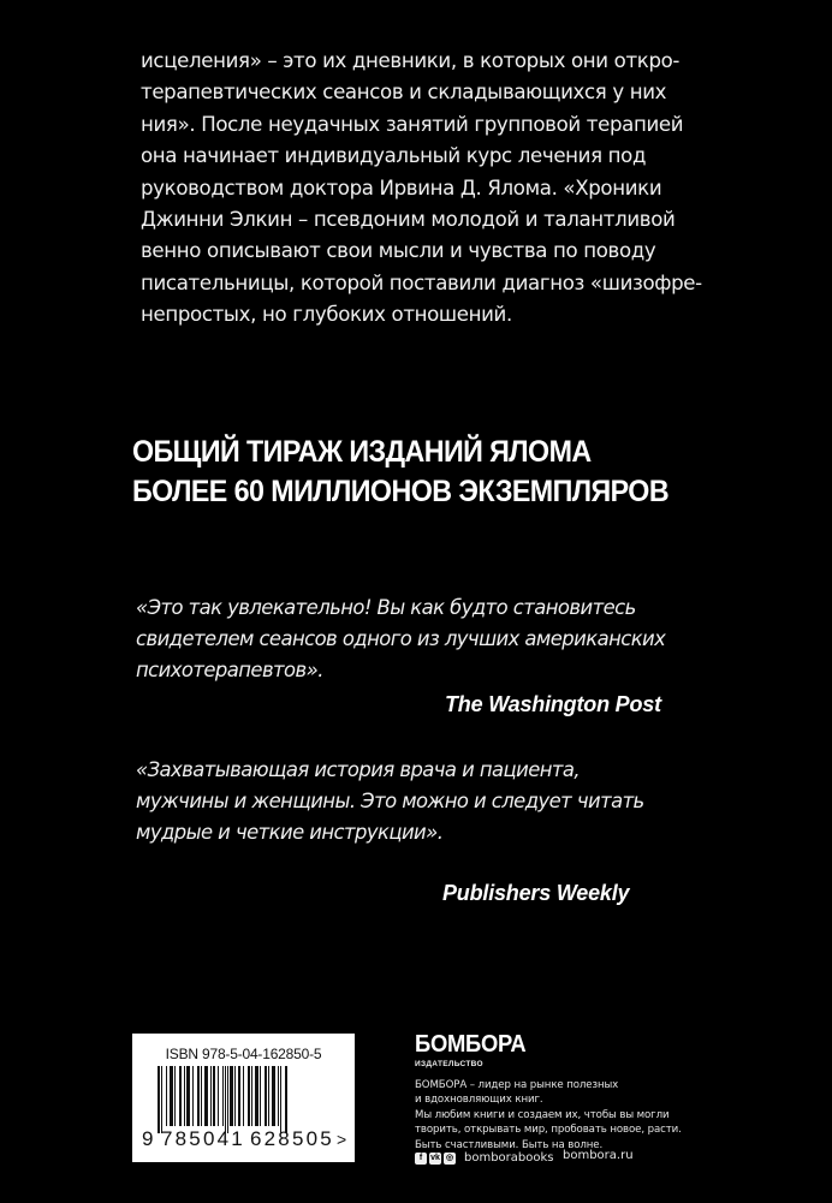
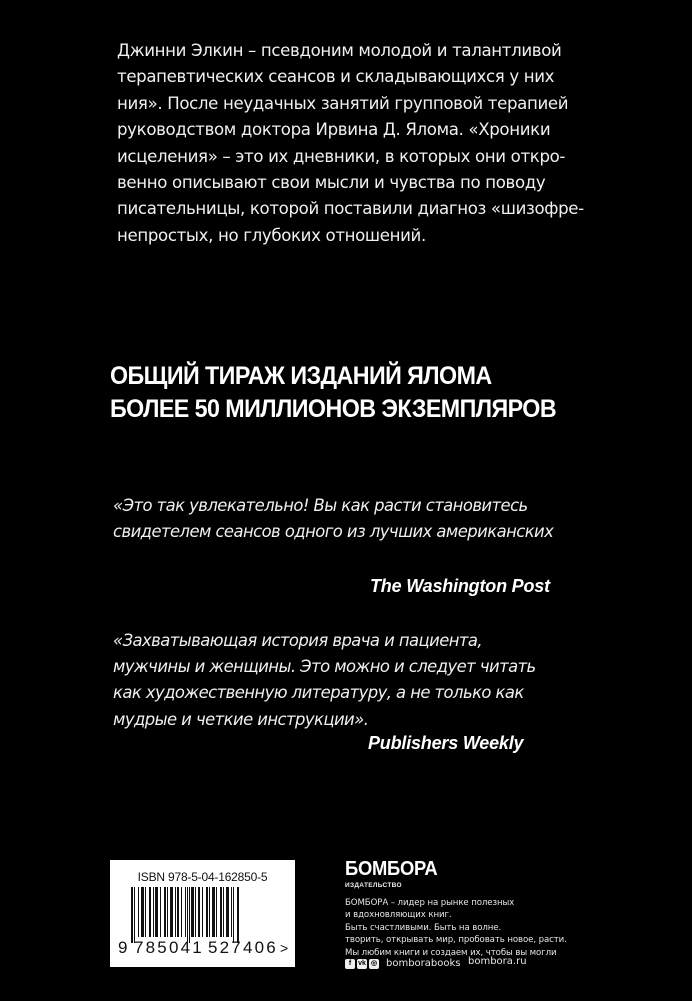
- исцеления» – это их дневники, в которых они откро-
+ Джинни Элкин – псевдоним молодой и талантливой
  терапевтических сеансов и складывающихся у них
  ния». После неудачных занятий групповой терапией
- она начинает индивидуальный курс лечения под
  руководством доктора Ирвина Д. Ялома. «Хроники
- Джинни Элкин – псевдоним молодой и талантливой
+ исцеления» – это их дневники, в которых они откро-
  венно описывают свои мысли и чувства по поводу
  писательницы, которой поставили диагноз «шизофре-
  непростых, но глубоких отношений.
  ОБЩИЙ ТИРАЖ ИЗДАНИЙ ЯЛОМА
- БОЛЕЕ 60 МИЛЛИОНОВ ЭКЗЕМПЛЯРОВ
+ БОЛЕЕ 50 МИЛЛИОНОВ ЭКЗЕМПЛЯРОВ
- «Это так увлекательно! Вы как будто становитесь
+ «Это так увлекательно! Вы как расти становитесь
  свидетелем сеансов одного из лучших американских
- психотерапевтов».
  The Washington Post
  «Захватывающая история врача и пациента,
  мужчины и женщины. Это можно и следует читать
+ как художественную литературу, а не только как
  мудрые и четкие инструкции».
  Publishers Weekly
  ISBN 978-5-04-162850-5
  9
  785041
- 628505
+ 527406
  >
  БОМБОРА
  БОМБОРА – лидер на рынке полезных
  и вдохновляющих книг.
- Мы любим книги и создаем их, чтобы вы могли
+ Быть счастливыми. Быть на волне.
  творить, открывать мир, пробовать новое, расти.
- Быть счастливыми. Быть на волне.
+ Мы любим книги и создаем их, чтобы вы могли
  bomborabooks
  bombora.ru
